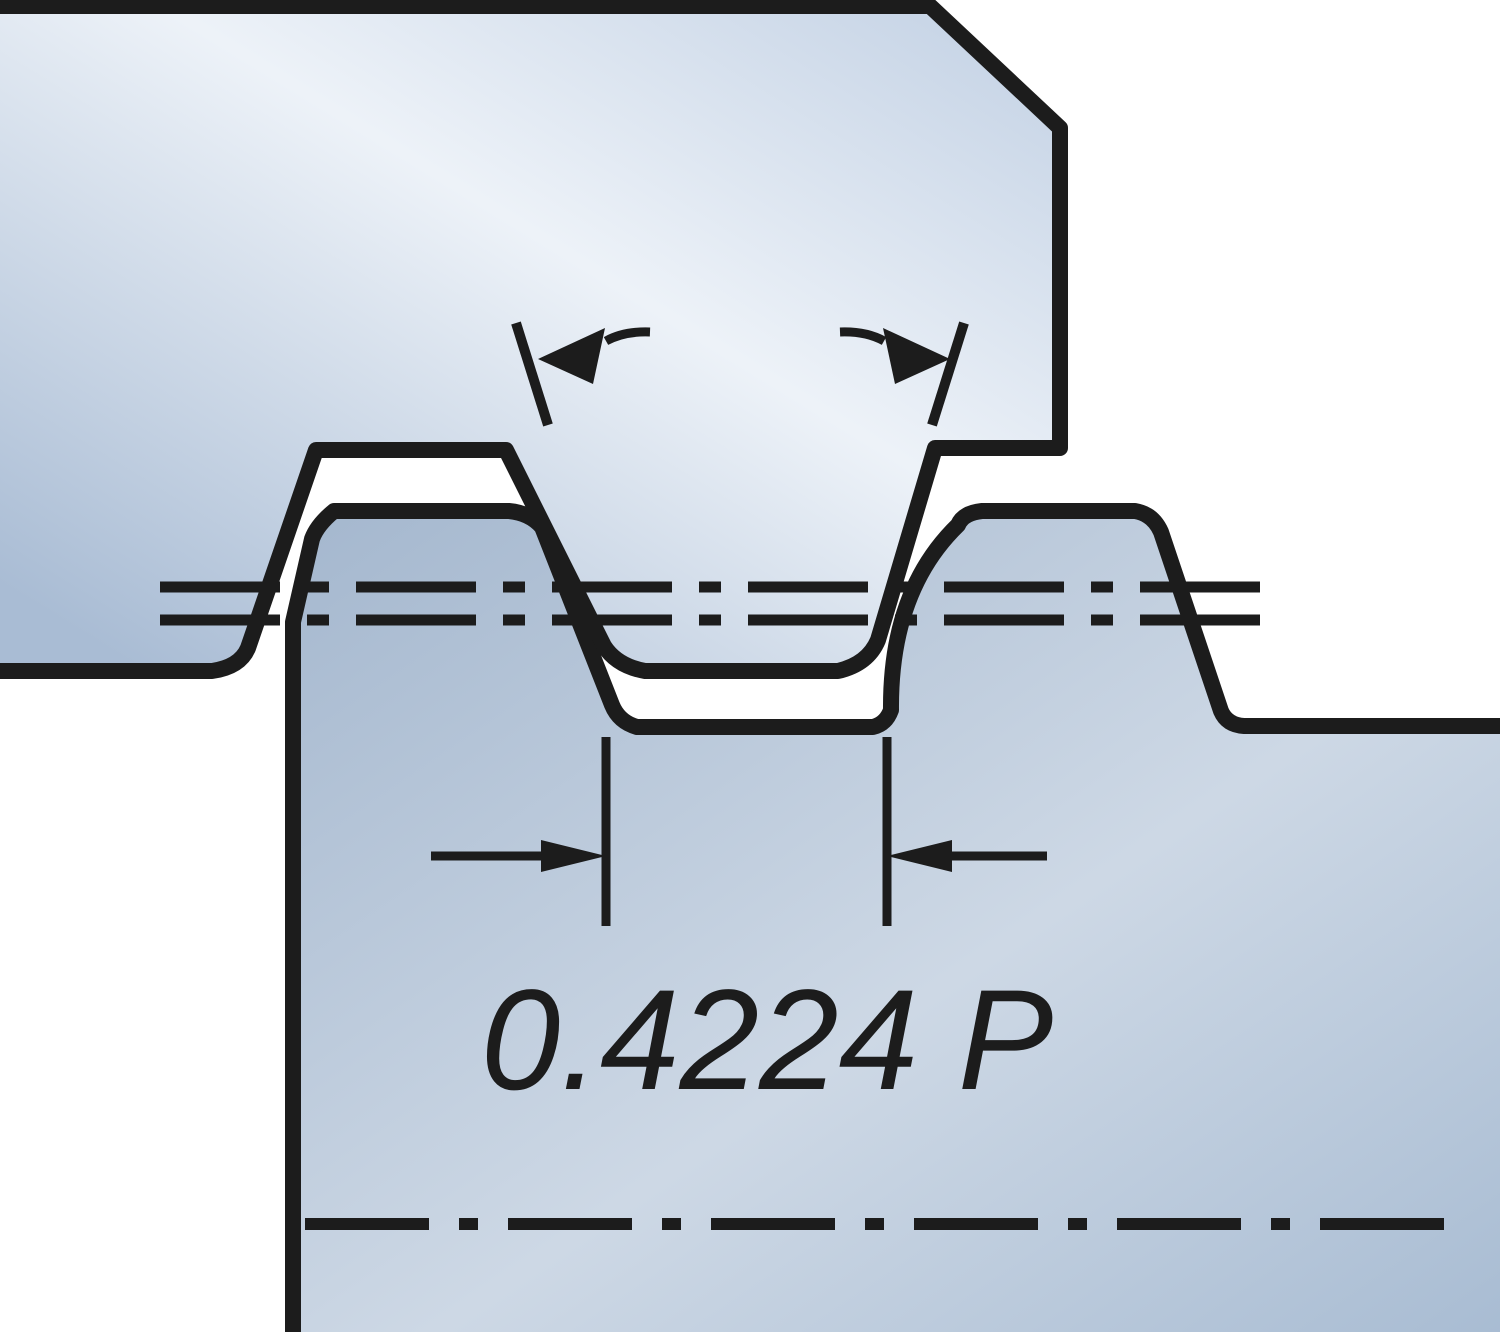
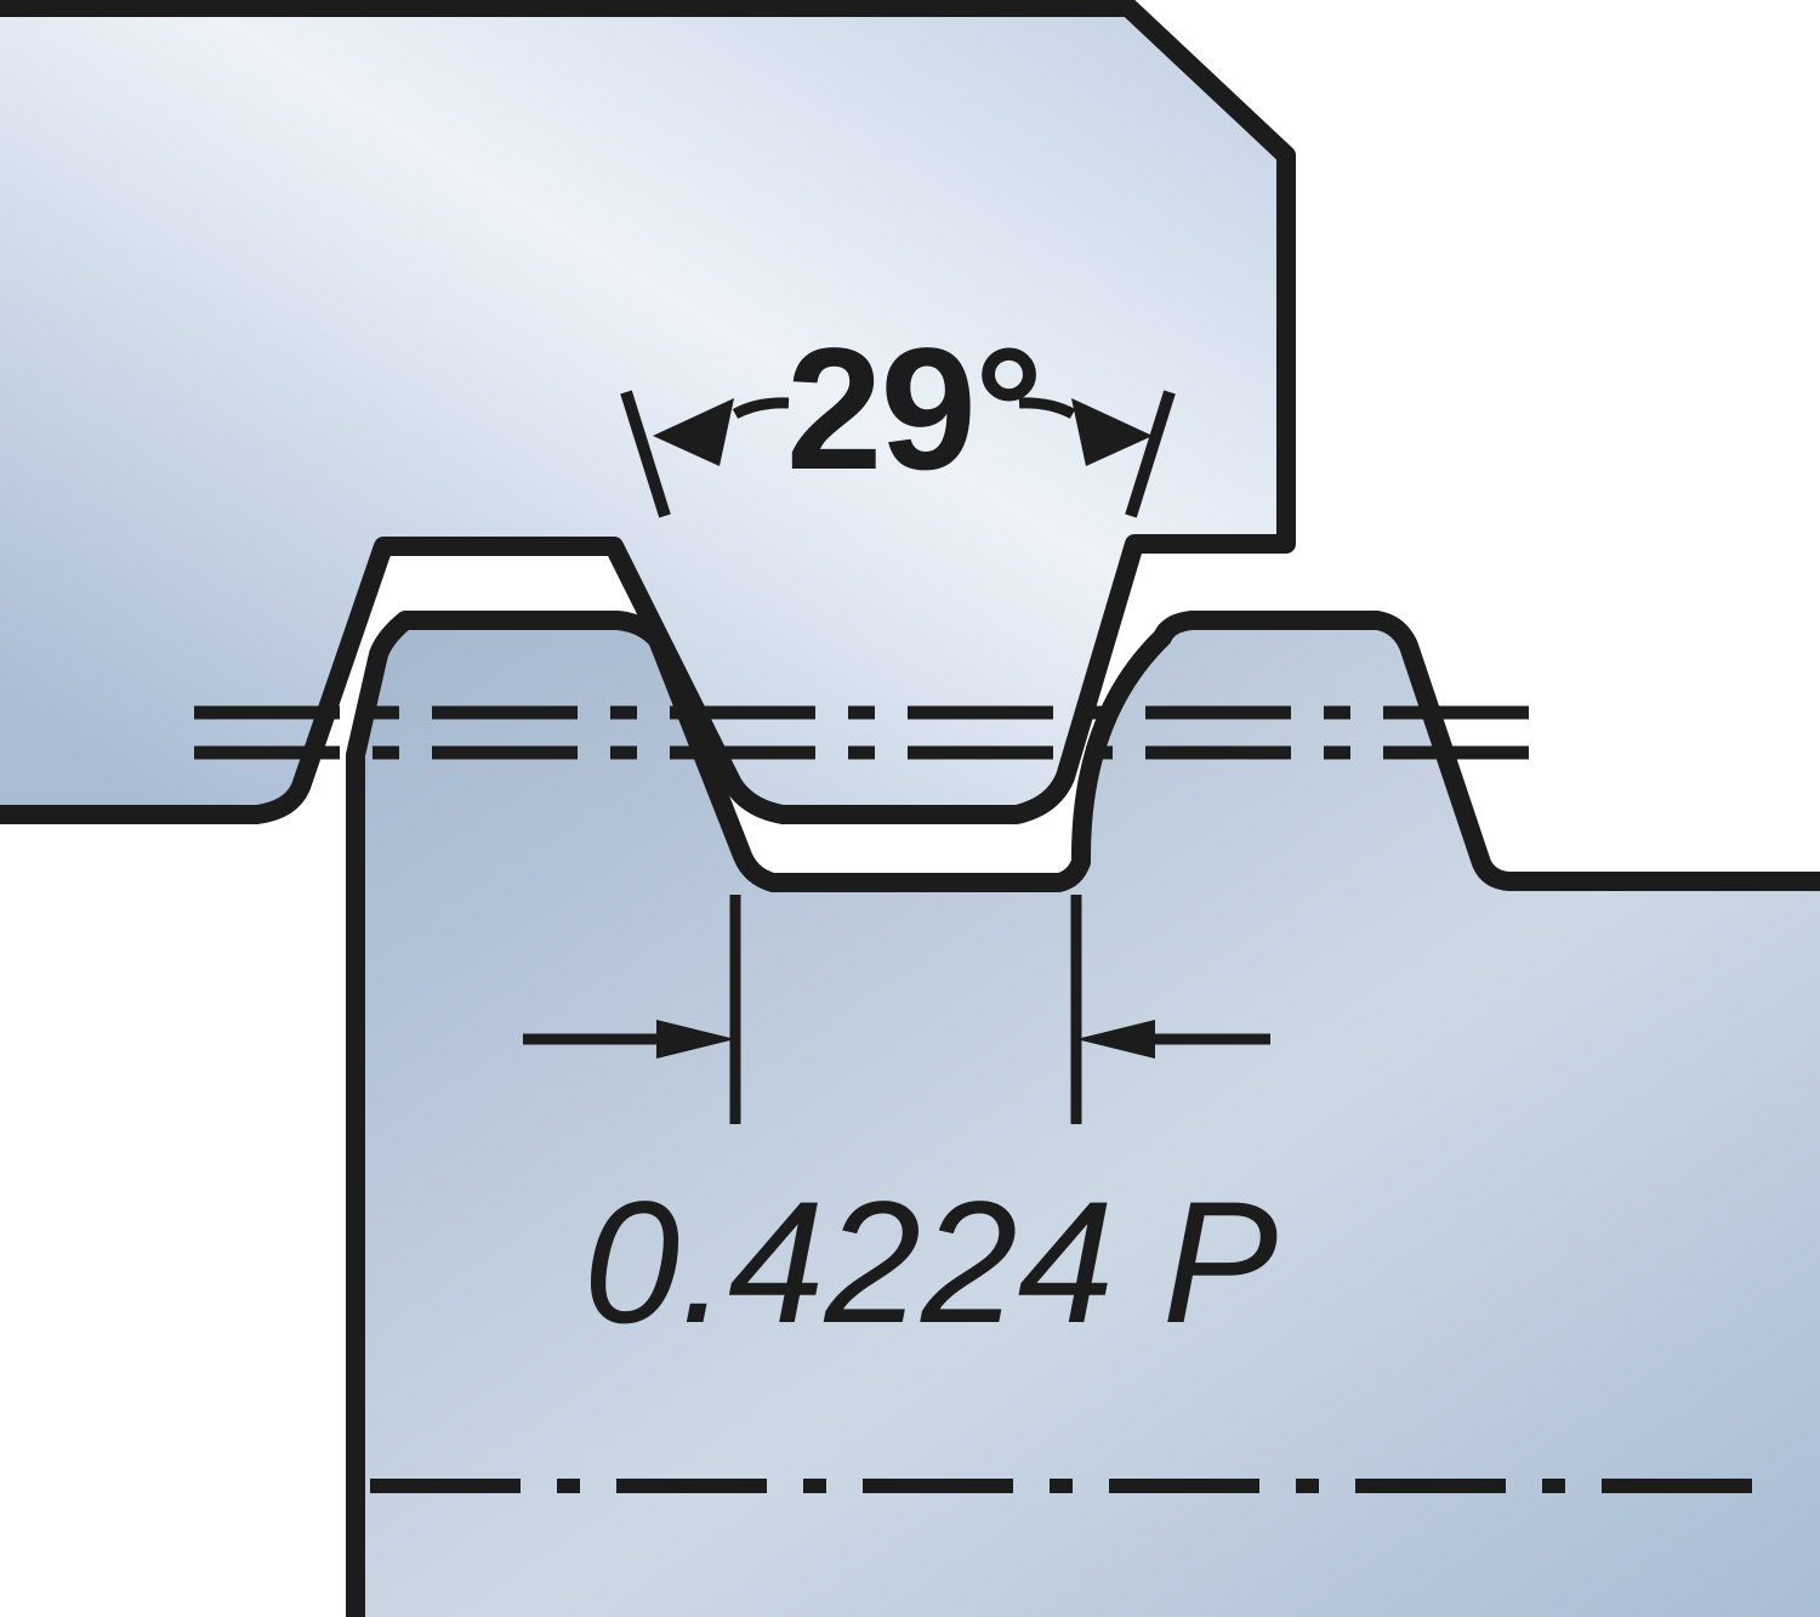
+ 29°
  0.4224 P
